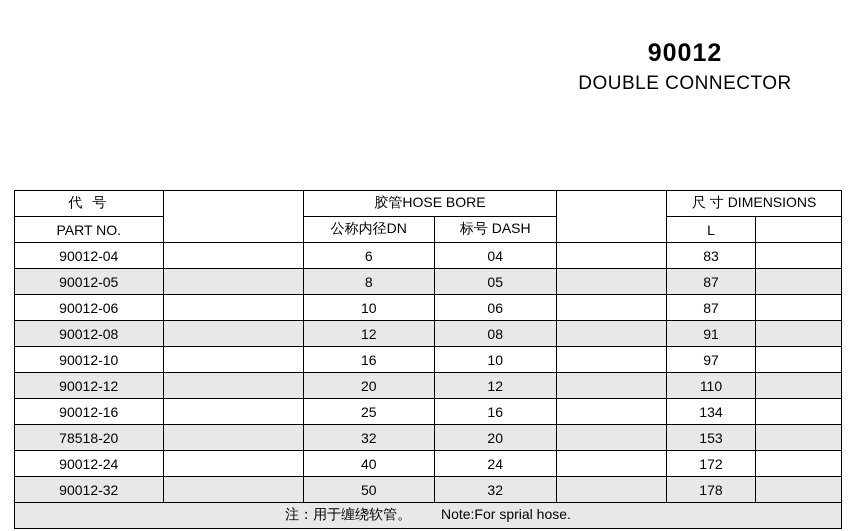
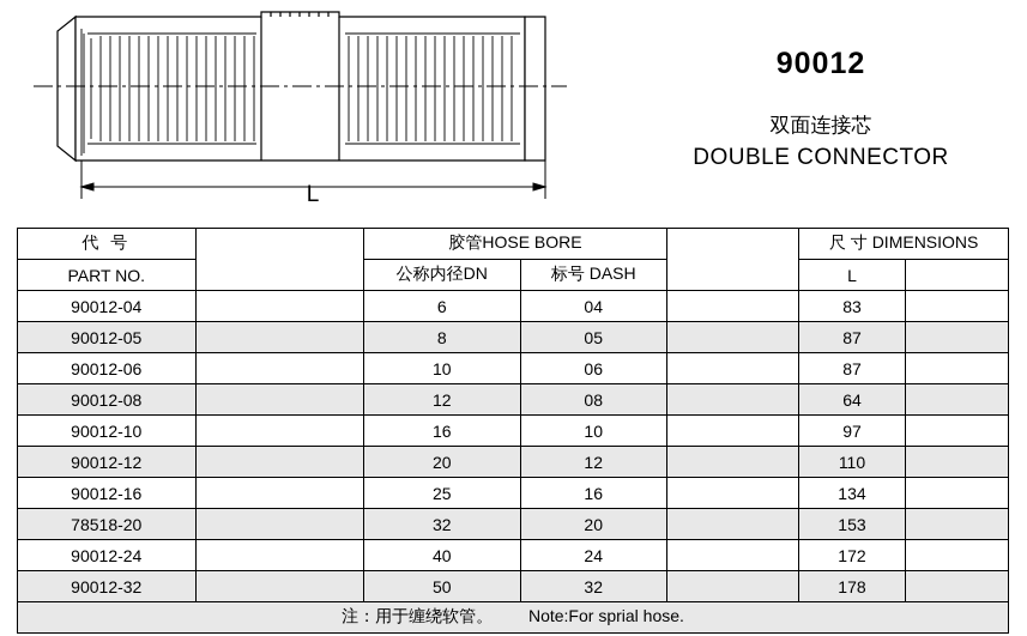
+ L
  90012
+ 双面连接芯
  DOUBLE CONNECTOR
  代 号		胶管HOSE BORE		尺 寸 DIMENSIONS
  PART NO.	公称内径DN	标号 DASH	L
  90012-04		6	04		83
  90012-05		8	05		87
  90012-06		10	06		87
- 90012-08		12	08		91
+ 90012-08		12	08		64
  90012-10		16	10		97
  90012-12		20	12		110
  90012-16		25	16		134
  78518-20		32	20		153
  90012-24		40	24		172
  90012-32		50	32		178
  注：用于缠绕软管。 Note:For sprial hose.
